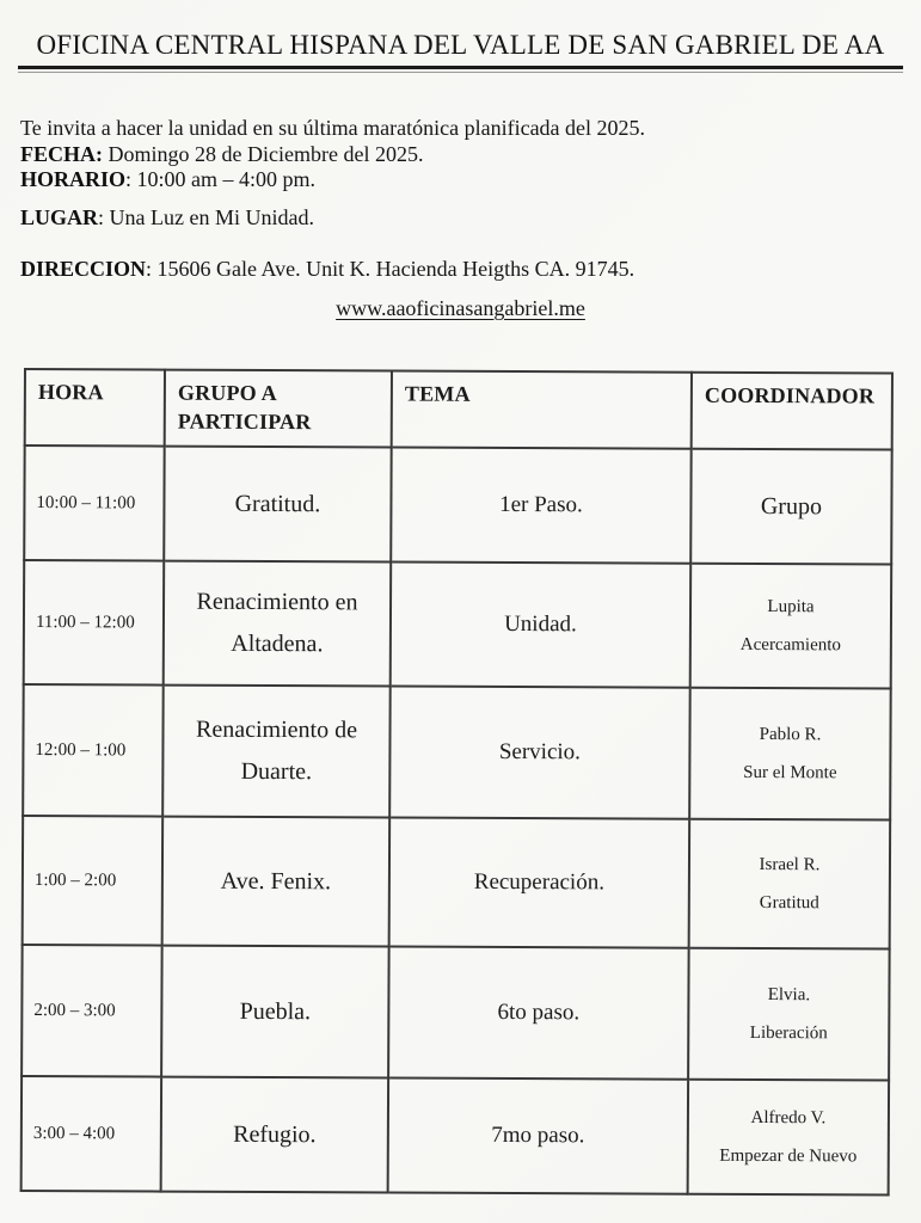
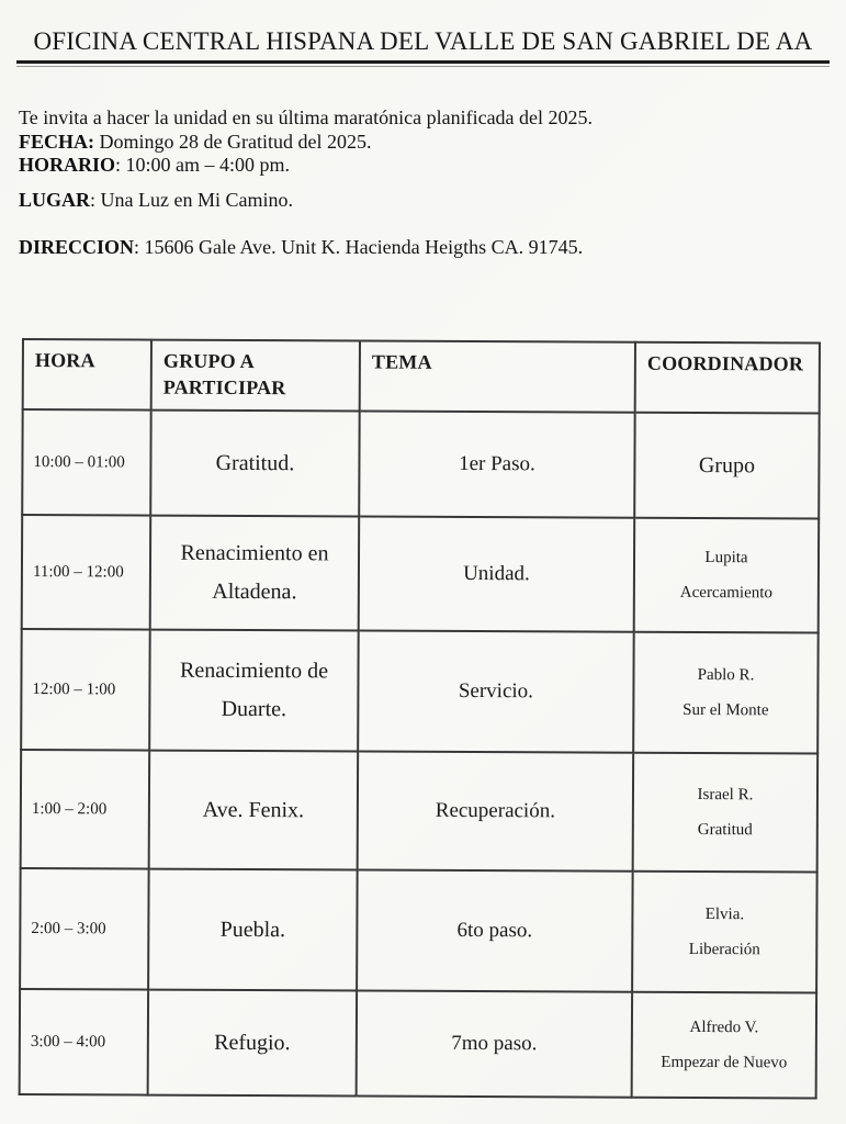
  OFICINA CENTRAL HISPANA DEL VALLE DE SAN GABRIEL DE AA
  Te invita a hacer la unidad en su última maratónica planificada del 2025.
- FECHA: Domingo 28 de Diciembre del 2025.
+ FECHA: Domingo 28 de Gratitud del 2025.
  HORARIO: 10:00 am – 4:00 pm.
- LUGAR: Una Luz en Mi Unidad.
+ LUGAR: Una Luz en Mi Camino.
  DIRECCION: 15606 Gale Ave. Unit K. Hacienda Heigths CA. 91745.
- www.aaoficinasangabriel.me
  HORA	GRUPO A PARTICIPAR	TEMA	COORDINADOR
- 10:00 – 11:00	Gratitud.	1er Paso.	Grupo
+ 10:00 – 01:00	Gratitud.	1er Paso.	Grupo
  11:00 – 12:00	Renacimiento en Altadena.	Unidad.	Lupita Acercamiento
  12:00 – 1:00	Renacimiento de Duarte.	Servicio.	Pablo R. Sur el Monte
  1:00 – 2:00	Ave. Fenix.	Recuperación.	Israel R. Gratitud
  2:00 – 3:00	Puebla.	6to paso.	Elvia. Liberación
  3:00 – 4:00	Refugio.	7mo paso.	Alfredo V. Empezar de Nuevo
